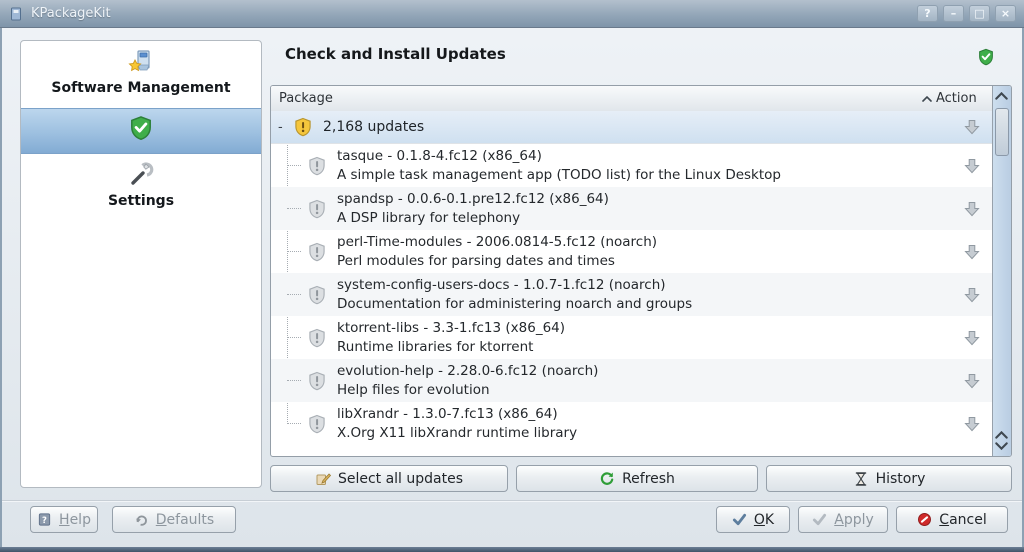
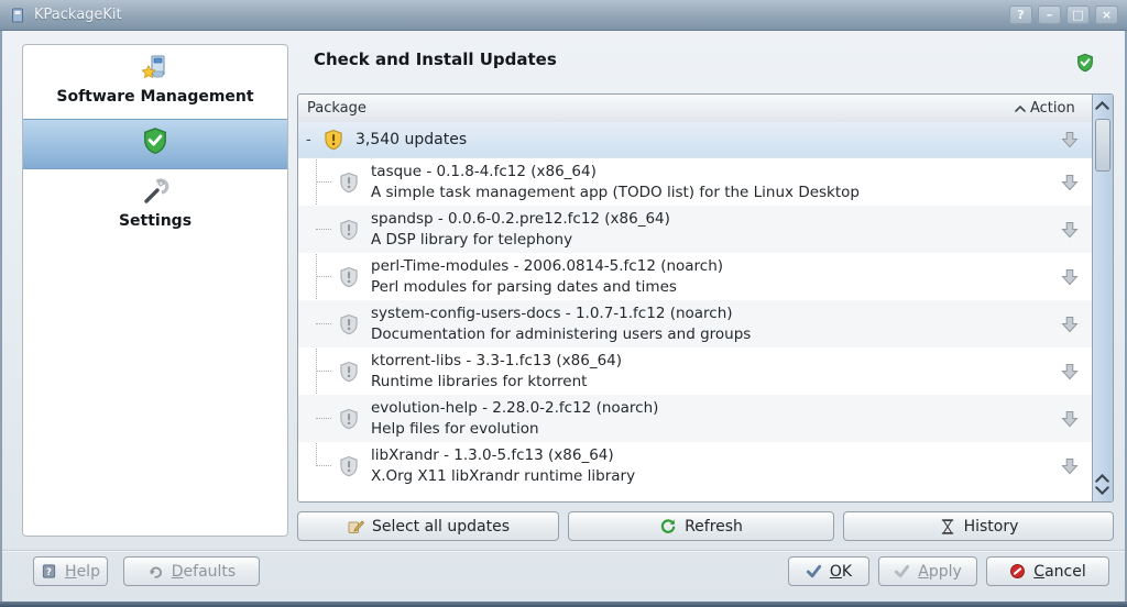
  KPackageKit
  ?
  –
  □
  ×
  Software Management
  Settings
  Check and Install Updates
  Package
  Action
  -
- 2,168 updates
+ 3,540 updates
  tasque - 0.1.8-4.fc12 (x86_64)
  A simple task management app (TODO list) for the Linux Desktop
- spandsp - 0.0.6-0.1.pre12.fc12 (x86_64)
+ spandsp - 0.0.6-0.2.pre12.fc12 (x86_64)
  A DSP library for telephony
  perl-Time-modules - 2006.0814-5.fc12 (noarch)
  Perl modules for parsing dates and times
  system-config-users-docs - 1.0.7-1.fc12 (noarch)
- Documentation for administering noarch and groups
+ Documentation for administering users and groups
  ktorrent-libs - 3.3-1.fc13 (x86_64)
  Runtime libraries for ktorrent
- evolution-help - 2.28.0-6.fc12 (noarch)
+ evolution-help - 2.28.0-2.fc12 (noarch)
  Help files for evolution
- libXrandr - 1.3.0-7.fc13 (x86_64)
+ libXrandr - 1.3.0-5.fc13 (x86_64)
  X.Org X11 libXrandr runtime library
  Select all updates
  Refresh
  History
  Help
  Defaults
  OK
  Apply
  Cancel
